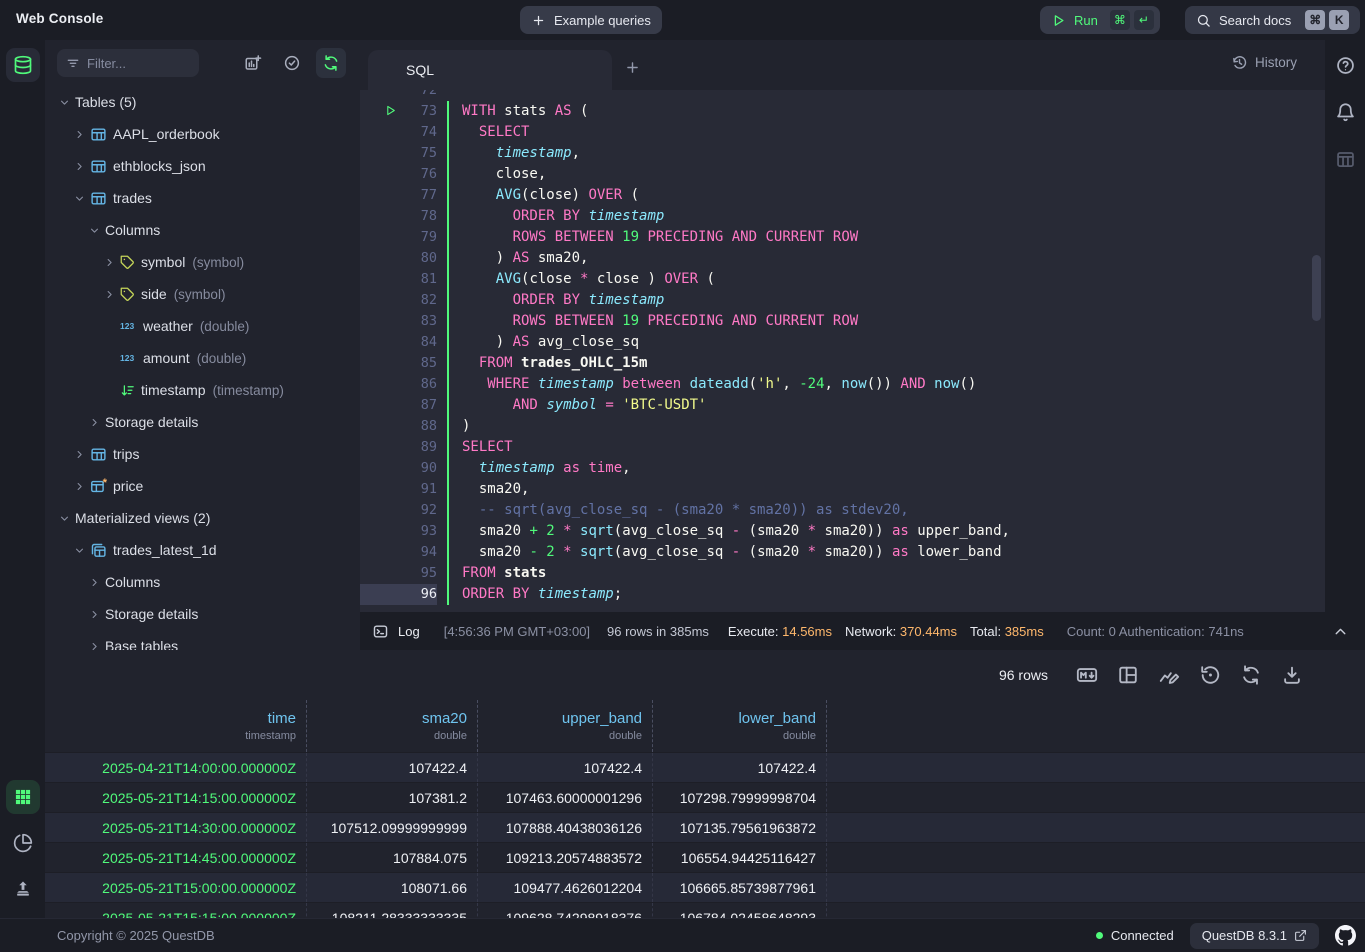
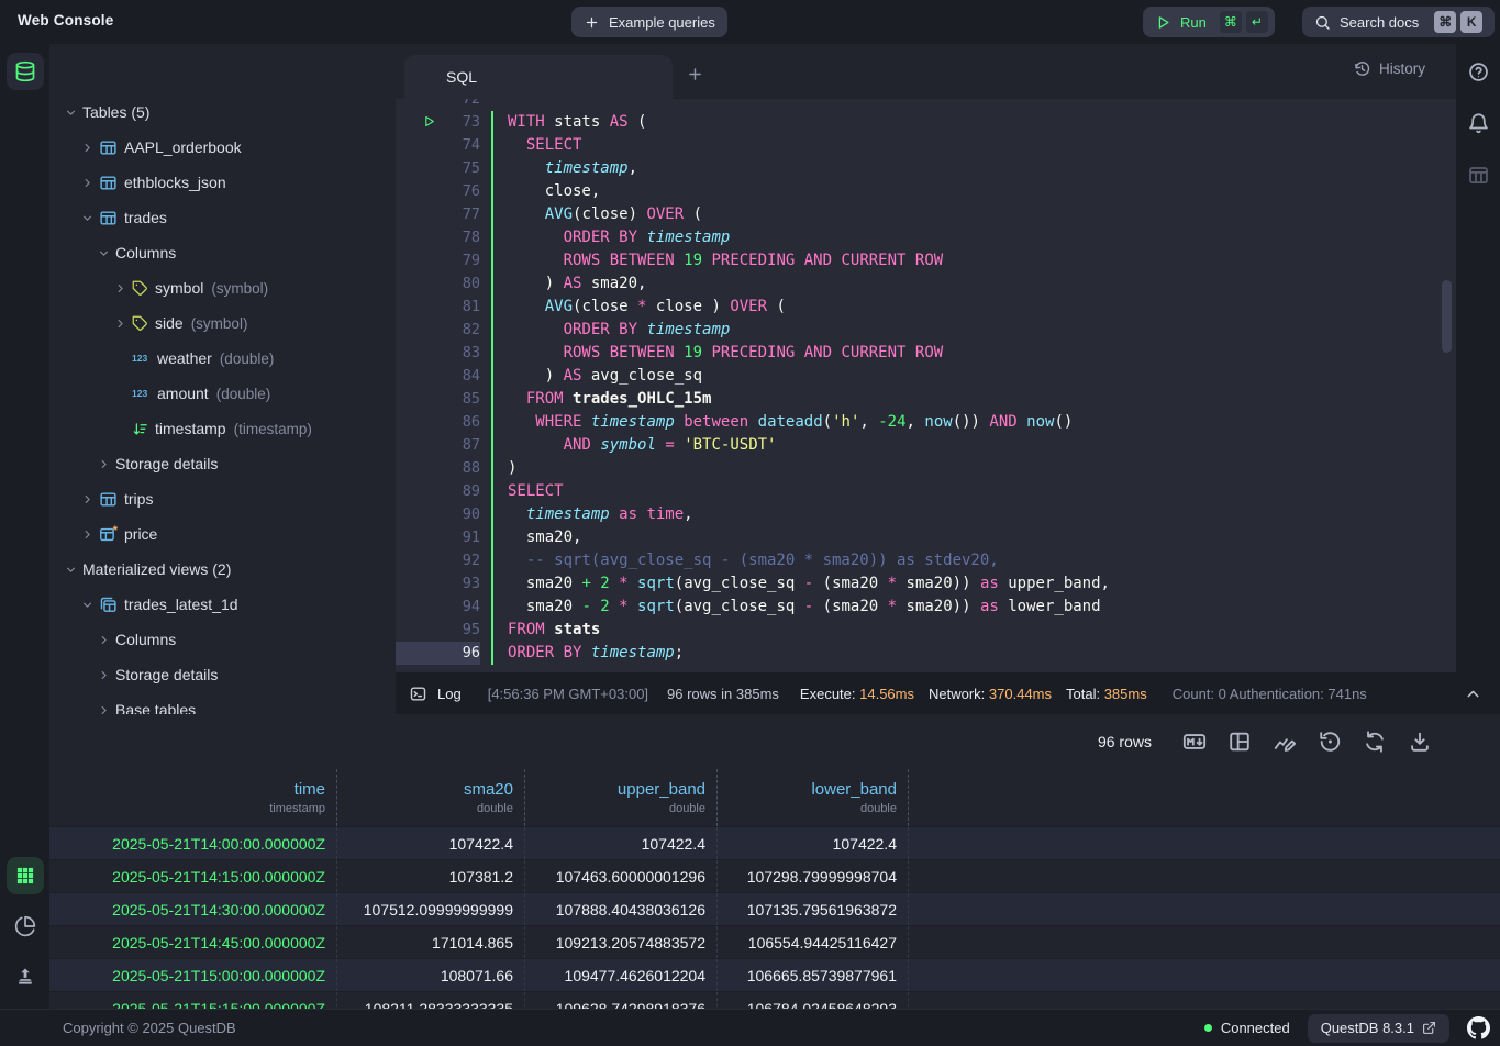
  Web Console
  Example queries
  Run
  ⌘
  ↵
  Search docs
  ⌘
  K
- Filter...
  Tables (5)
  AAPL_orderbook
  ethblocks_json
  trades
  Columns
  symbol
  (symbol)
  side
  (symbol)
  123
  weather
  (double)
  123
  amount
  (double)
  timestamp
  (timestamp)
  Storage details
  trips
  *
  price
  Materialized views (2)
  trades_latest_1d
  Columns
  Storage details
  Base tables
  SQL
  History
  72
  73
  WITH stats AS (
  74
  SELECT
  75
  timestamp,
  76
  close,
  77
  AVG(close) OVER (
  78
  ORDER BY timestamp
  79
  ROWS BETWEEN 19 PRECEDING AND CURRENT ROW
  80
  ) AS sma20,
  81
  AVG(close * close ) OVER (
  82
  ORDER BY timestamp
  83
  ROWS BETWEEN 19 PRECEDING AND CURRENT ROW
  84
  ) AS avg_close_sq
  85
  FROM trades_OHLC_15m
  86
  WHERE timestamp between dateadd('h', -24, now()) AND now()
  87
  AND symbol = 'BTC-USDT'
  88
  )
  89
  SELECT
  90
  timestamp as time,
  91
  sma20,
  92
  -- sqrt(avg_close_sq - (sma20 * sma20)) as stdev20,
  93
  sma20 + 2 * sqrt(avg_close_sq - (sma20 * sma20)) as upper_band,
  94
  sma20 - 2 * sqrt(avg_close_sq - (sma20 * sma20)) as lower_band
  95
  FROM stats
  96
  ORDER BY timestamp;
  Log
  [4:56:36 PM GMT+03:00]
  96 rows in 385ms
  Execute: 14.56ms
  Network: 370.44ms
  Total: 385ms
  Count: 0 Authentication: 741ns
  96 rows
  time
  timestamp
  sma20
  double
  upper_band
  double
  lower_band
  double
- 2025-04-21T14:00:00.000000Z
+ 2025-05-21T14:00:00.000000Z
  107422.4
  107422.4
  107422.4
  2025-05-21T14:15:00.000000Z
  107381.2
  107463.60000001296
  107298.79999998704
  2025-05-21T14:30:00.000000Z
  107512.09999999999
  107888.40438036126
  107135.79561963872
  2025-05-21T14:45:00.000000Z
- 107884.075
+ 171014.865
  109213.20574883572
  106554.94425116427
  2025-05-21T15:00:00.000000Z
  108071.66
  109477.4626012204
  106665.85739877961
  Copyright © 2025 QuestDB
  Connected
  QuestDB 8.3.1
